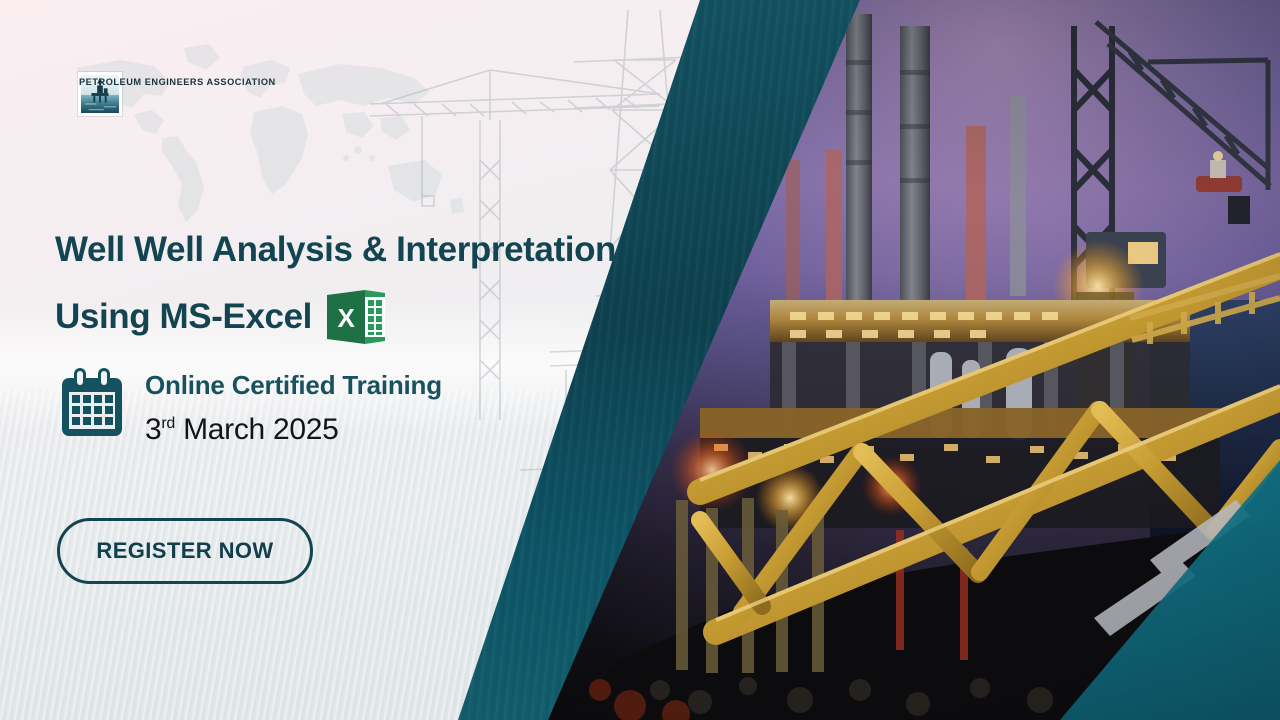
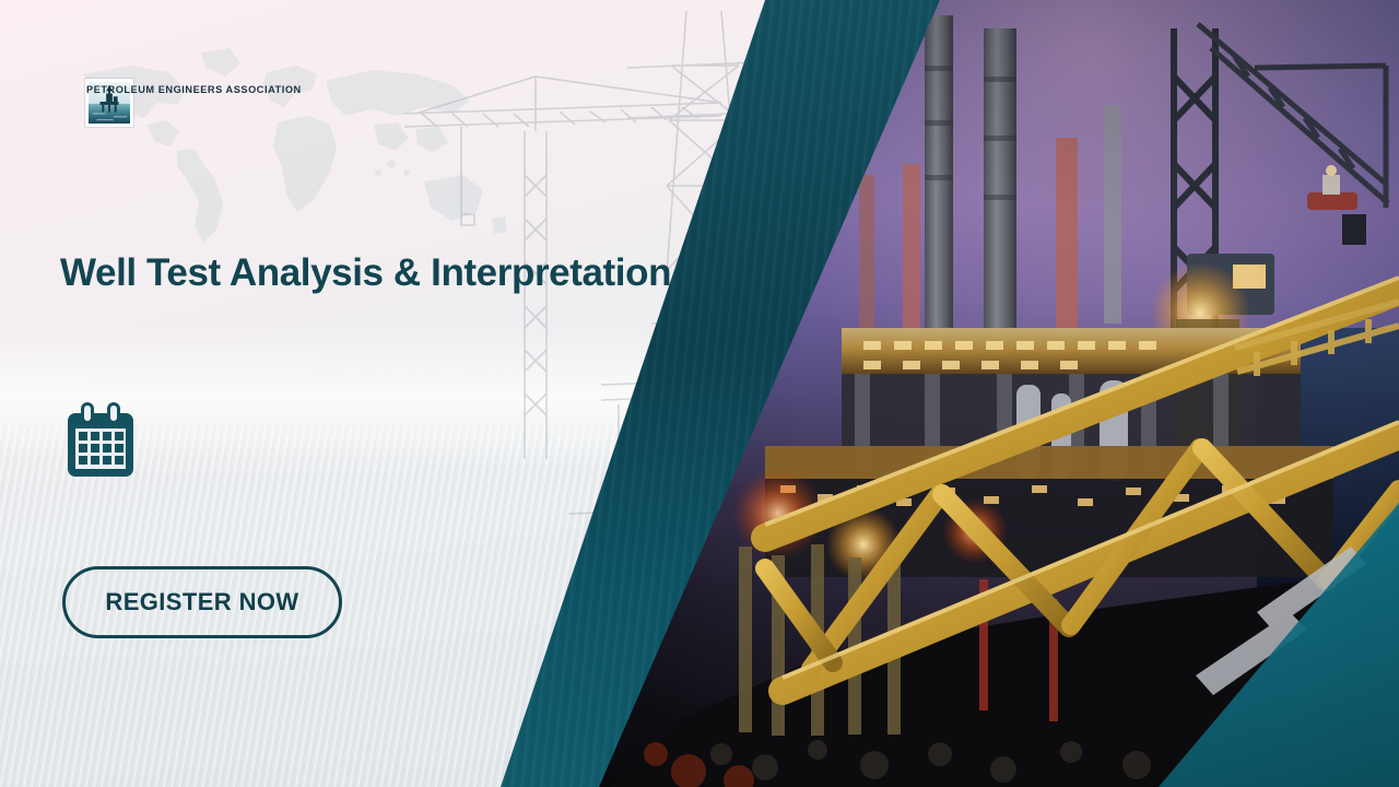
  PETROLEUM ENGINEERS ASSOCIATION
- Well Well Analysis & Interpretation
+ Well Test Analysis & Interpretation
- Using MS-Excel
- X
- Online Certified Training
- 3rd March 2025
  REGISTER NOW
